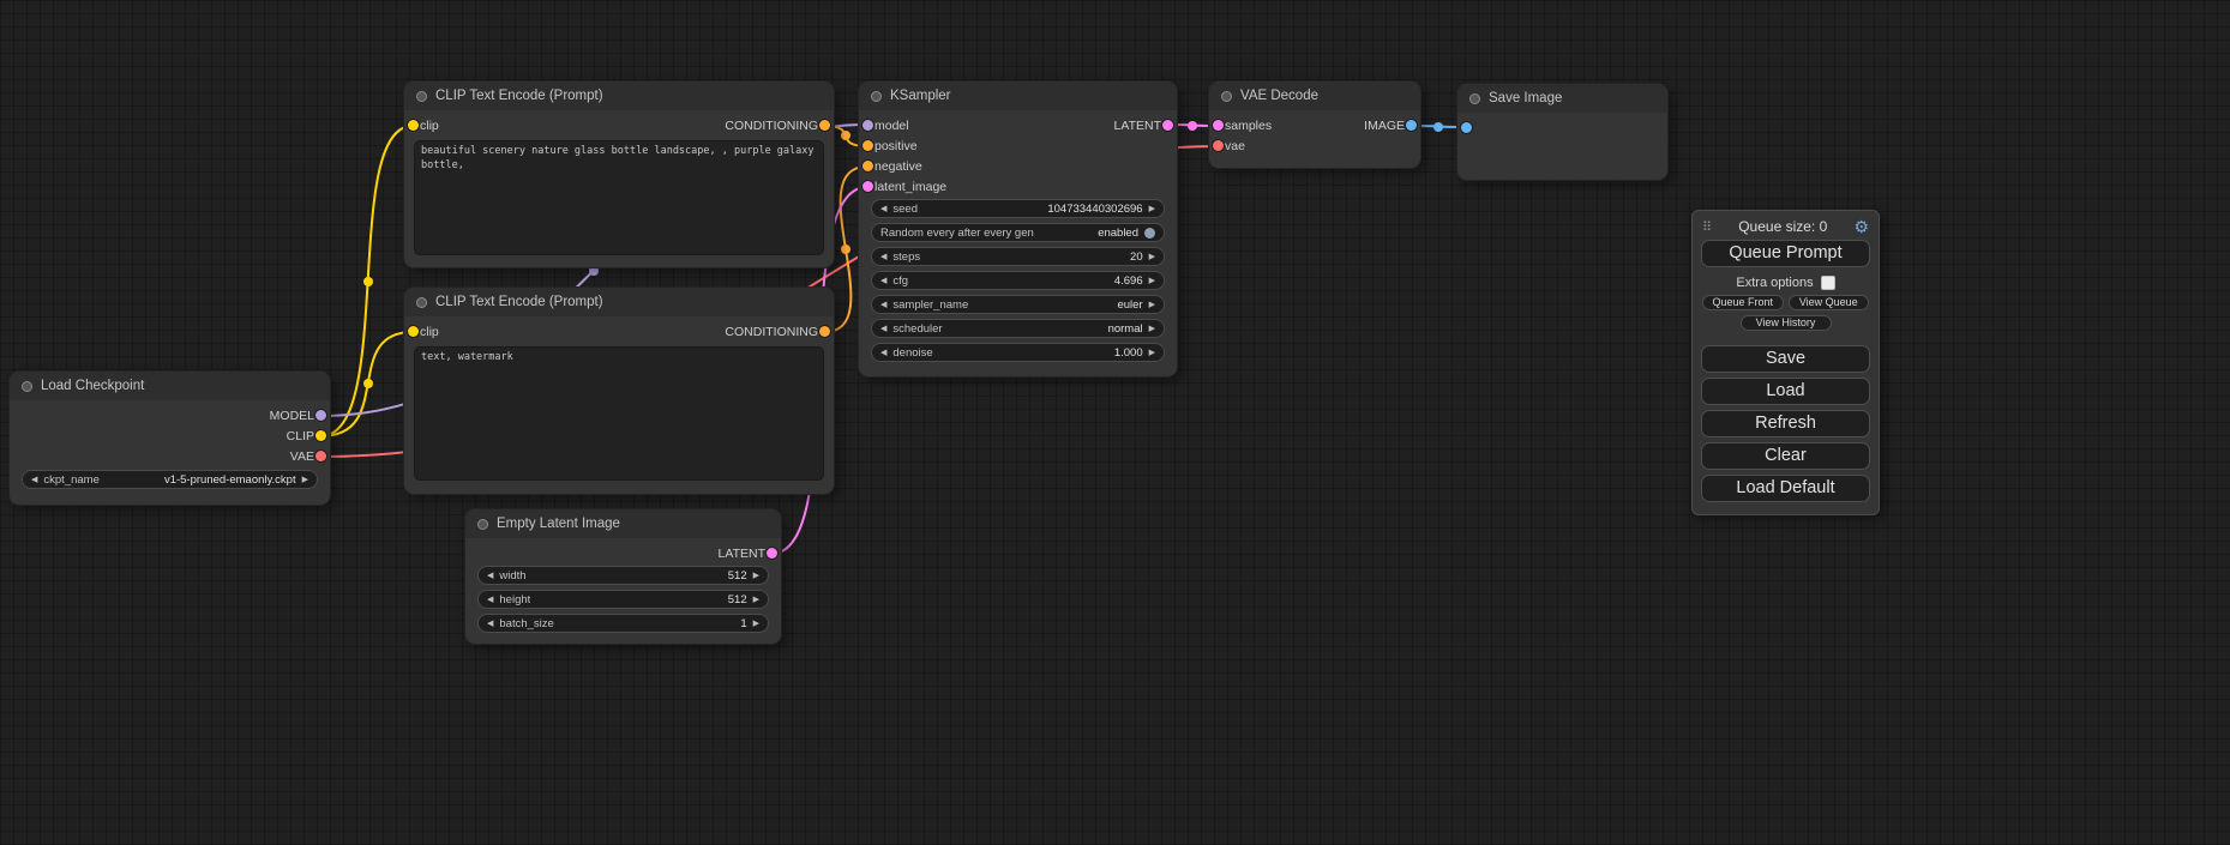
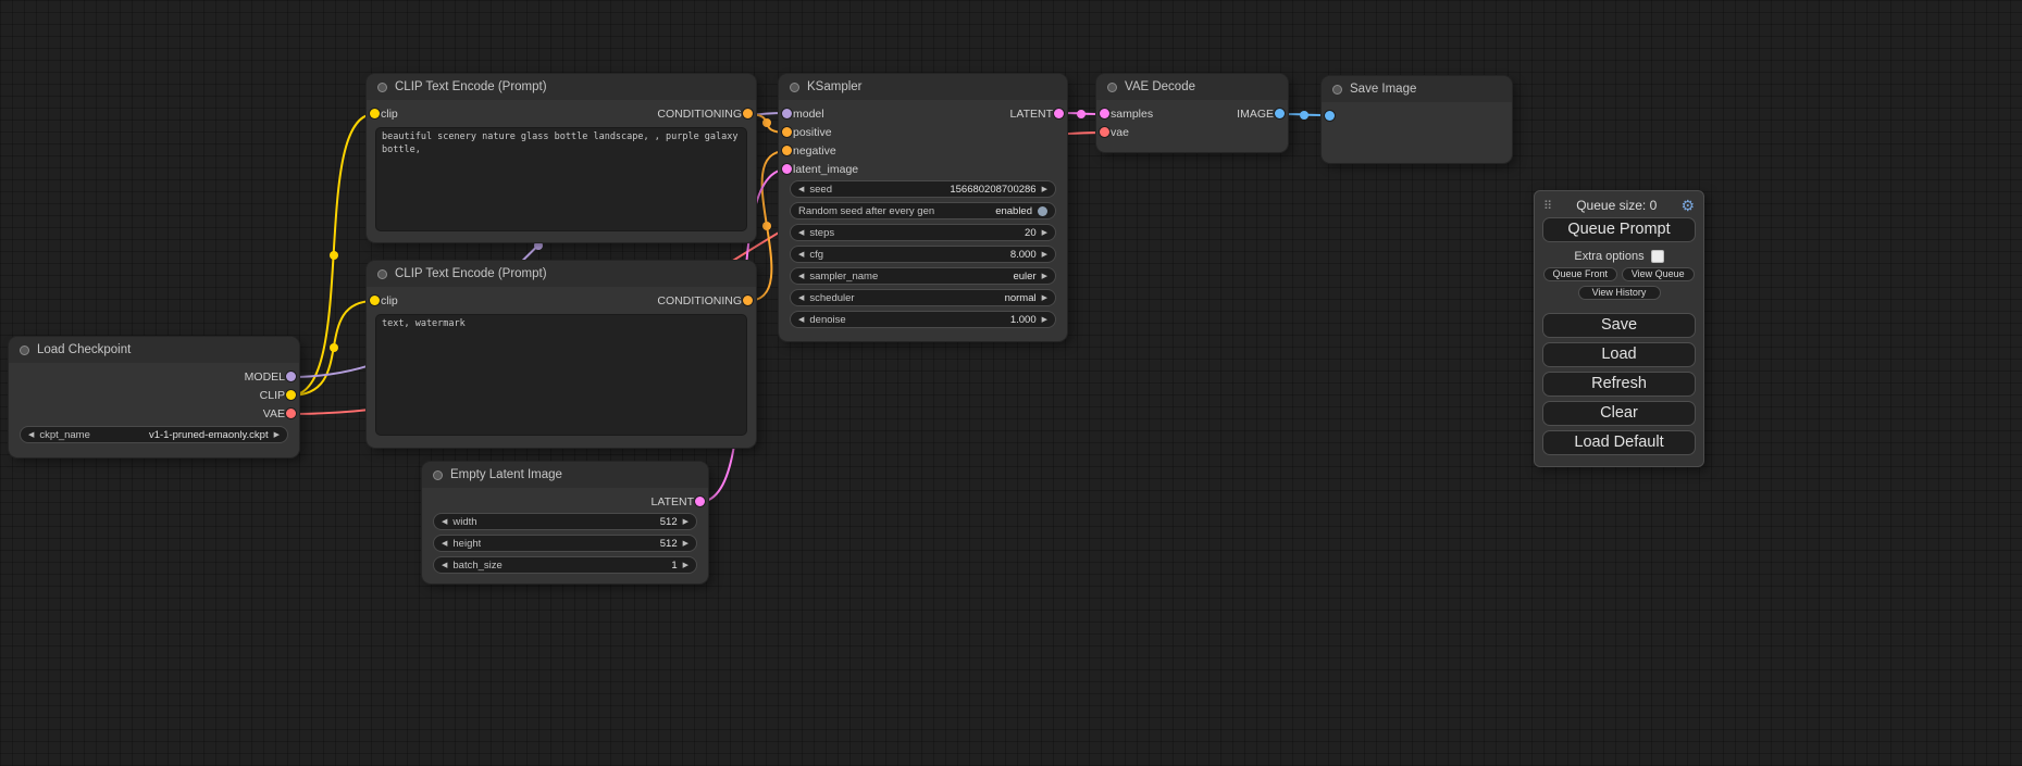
  Load Checkpoint
  MODEL
  CLIP
  VAE
  ckpt_name
- v1-5-pruned-emaonly.ckpt
+ v1-1-pruned-emaonly.ckpt
  CLIP Text Encode (Prompt)
  clip
  CONDITIONING
  CLIP Text Encode (Prompt)
  clip
  CONDITIONING
  text, watermark
  Empty Latent Image
  LATENT
  width
  512
  height
  512
  batch_size
  1
  KSampler
  model
  LATENT
  positive
  negative
  latent_image
  seed
- 104733440302696
+ 156680208700286
- Random every after every gen
+ Random seed after every gen
  enabled
  steps
  20
  cfg
- 4.696
+ 8.000
  sampler_name
  euler
  scheduler
  normal
  denoise
  1.000
  VAE Decode
  samples
  IMAGE
  vae
  Save Image
  ⠿
  Queue size: 0
  ⚙
  Queue Prompt
  Extra options
  Queue Front
  View Queue
  View History
  Save
  Load
  Refresh
  Clear
  Load Default
